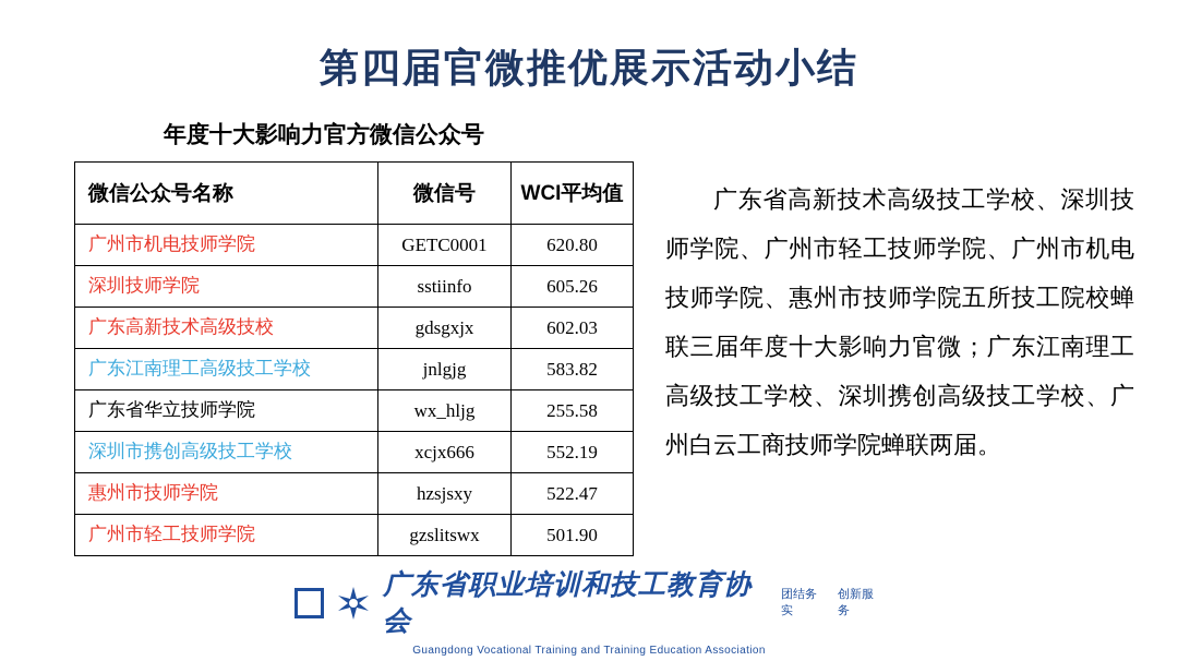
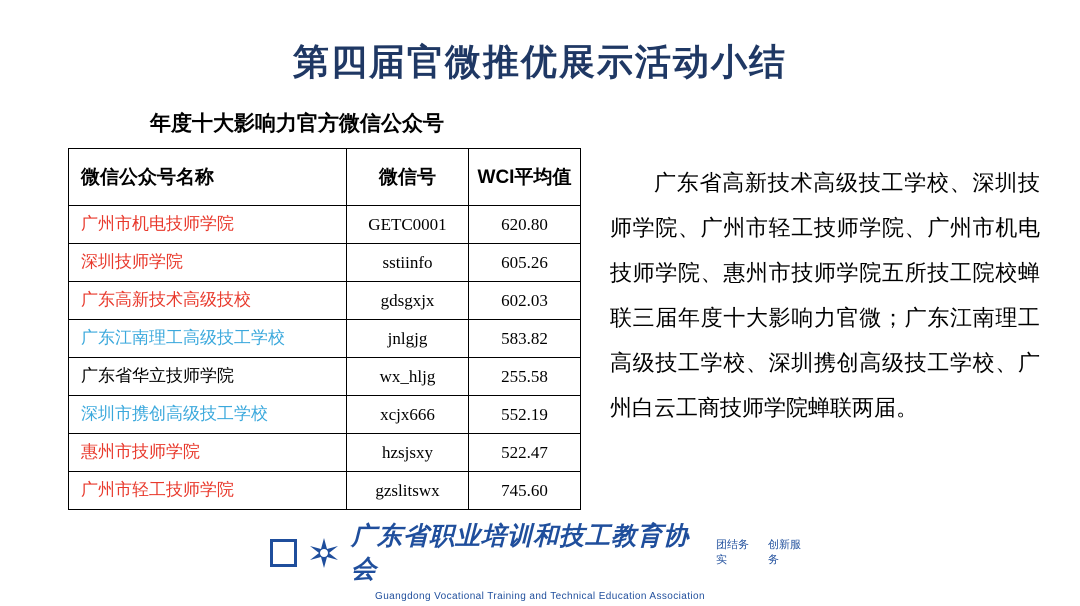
  第四届官微推优展示活动小结
  年度十大影响力官方微信公众号
  微信公众号名称	微信号	WCI平均值
  广州市机电技师学院	GETC0001	620.80
  深圳技师学院	sstiinfo	605.26
  广东高新技术高级技校	gdsgxjx	602.03
  广东江南理工高级技工学校	jnlgjg	583.82
  广东省华立技师学院	wx_hljg	255.58
  深圳市携创高级技工学校	xcjx666	552.19
  惠州市技师学院	hzsjsxy	522.47
- 广州市轻工技师学院	gzslitswx	501.90
+ 广州市轻工技师学院	gzslitswx	745.60
  广东省高新技术高级技工学校、深圳技师学院、广州市轻工技师学院、广州市机电技师学院、惠州市技师学院五所技工院校蝉联三届年度十大影响力官微；广东江南理工高级技工学校、深圳携创高级技工学校、广州白云工商技师学院蝉联两届。
  广东省职业培训和技工教育协会
  团结务实
  创新服务
- Guangdong Vocational Training and Training Education Association
+ Guangdong Vocational Training and Technical Education Association
